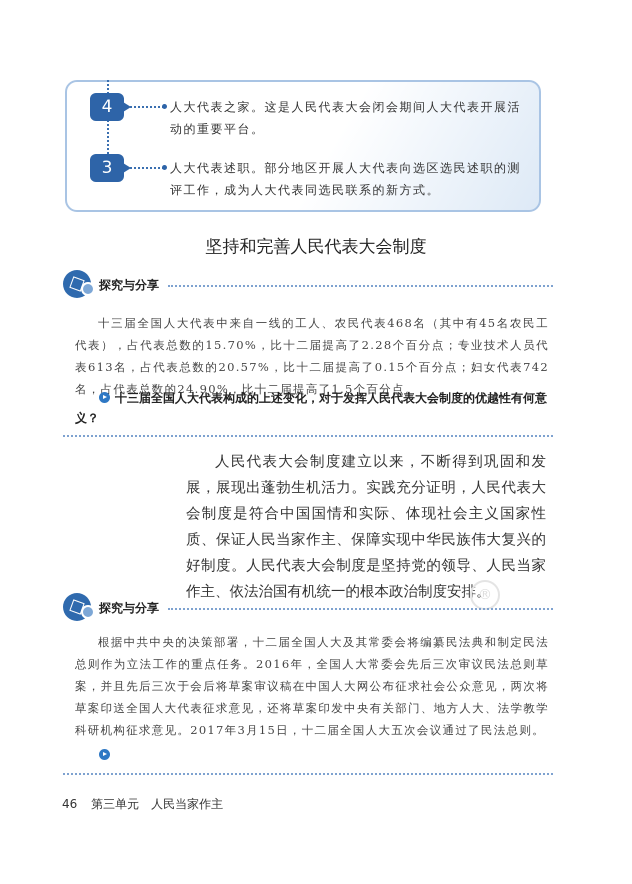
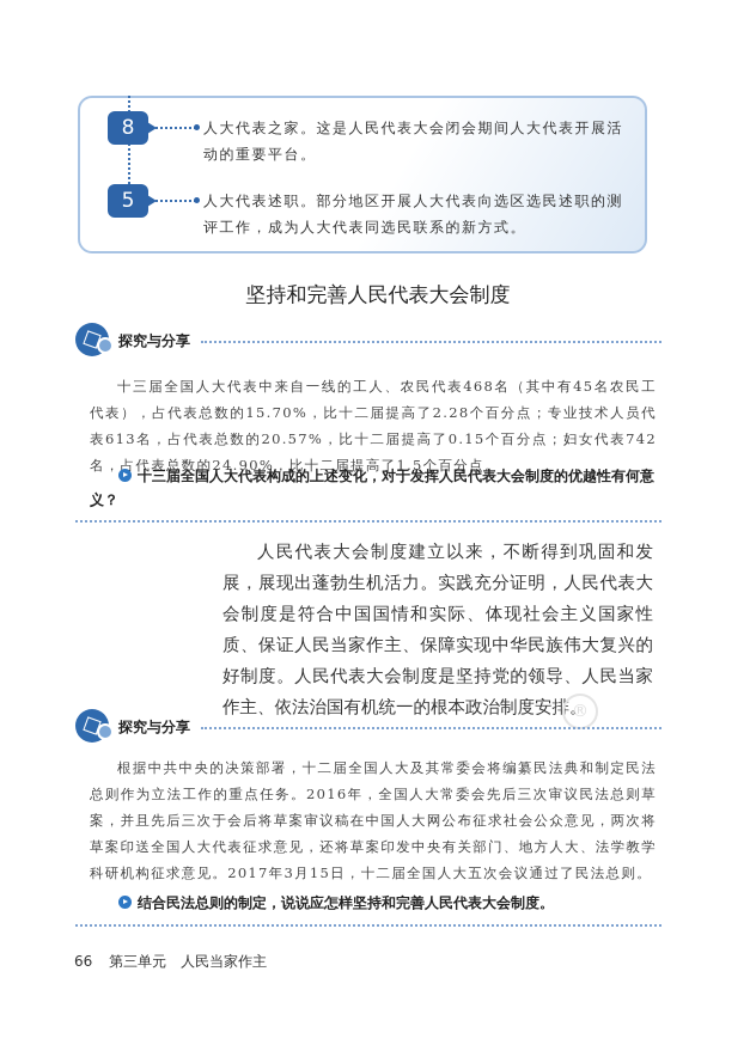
- 4
+ 8
  人大代表之家。这是人民代表大会闭会期间人大代表开展活动的重要平台。
- 3
+ 5
  人大代表述职。部分地区开展人大代表向选区选民述职的测评工作，成为人大代表同选民联系的新方式。
  坚持和完善人民代表大会制度
  探究与分享
  十三届全国人大代表中来自一线的工人、农民代表468名（其中有45名农民工代表），占代表总数的15.70%，比十二届提高了2.28个百分点；专业技术人员代表613名，占代表总数的20.57%，比十二届提高了0.15个百分点；妇女代表742名，占代表总数的24.90%，比十二届提高了1.5个百分点。
  十三届全国人大代表构成的上述变化，对于发挥人民代表大会制度的优越性有何意义？
  人民代表大会制度建立以来，不断得到巩固和发展，展现出蓬勃生机活力。实践充分证明，人民代表大会制度是符合中国国情和实际、体现社会主义国家性质、保证人民当家作主、保障实现中华民族伟大复兴的好制度。人民代表大会制度是坚持党的领导、人民当家作主、依法治国有机统一的根本政治制度安排。
  ®
  探究与分享
  根据中共中央的决策部署，十二届全国人大及其常委会将编纂民法典和制定民法总则作为立法工作的重点任务。2016年，全国人大常委会先后三次审议民法总则草案，并且先后三次于会后将草案审议稿在中国人大网公布征求社会公众意见，两次将草案印送全国人大代表征求意见，还将草案印发中央有关部门、地方人大、法学教学科研机构征求意见。2017年3月15日，十二届全国人大五次会议通过了民法总则。
+ 结合民法总则的制定，说说应怎样坚持和完善人民代表大会制度。
- 46 第三单元 人民当家作主
+ 66 第三单元 人民当家作主
